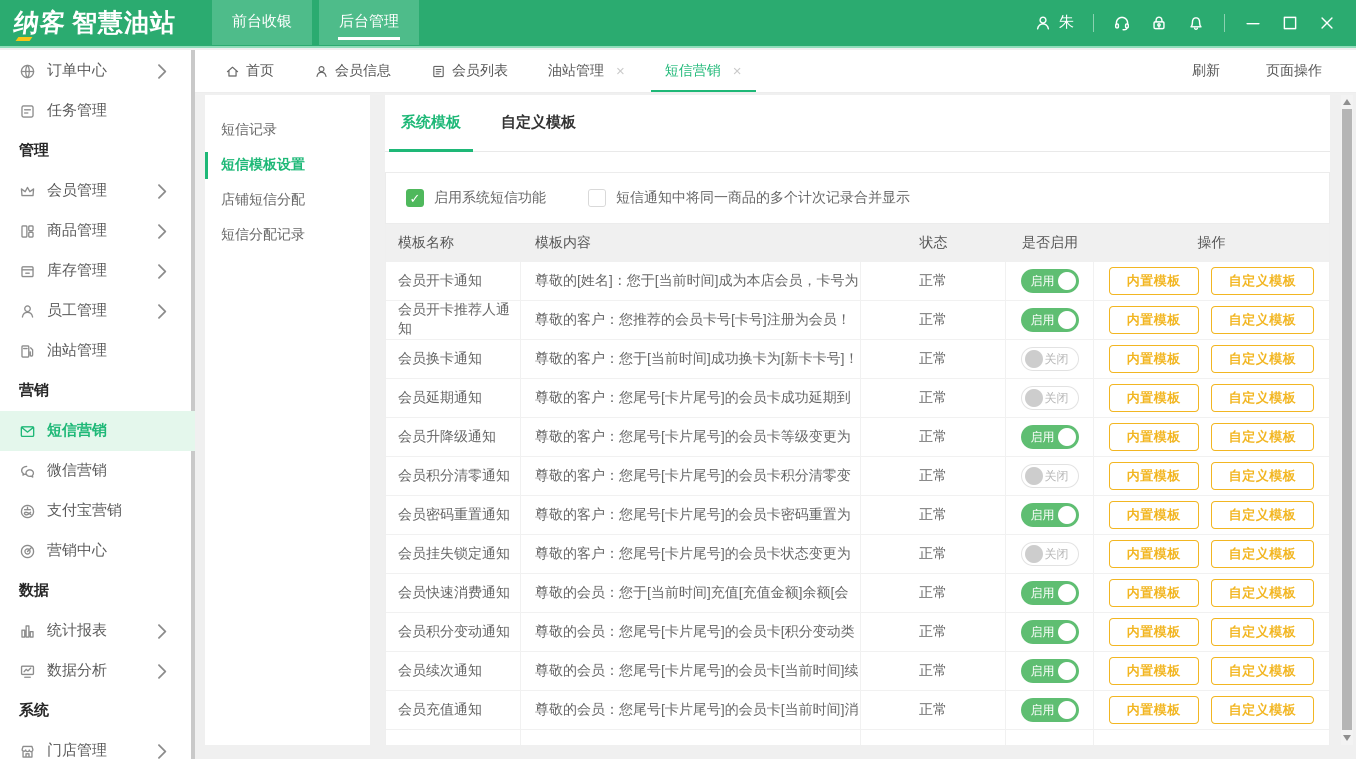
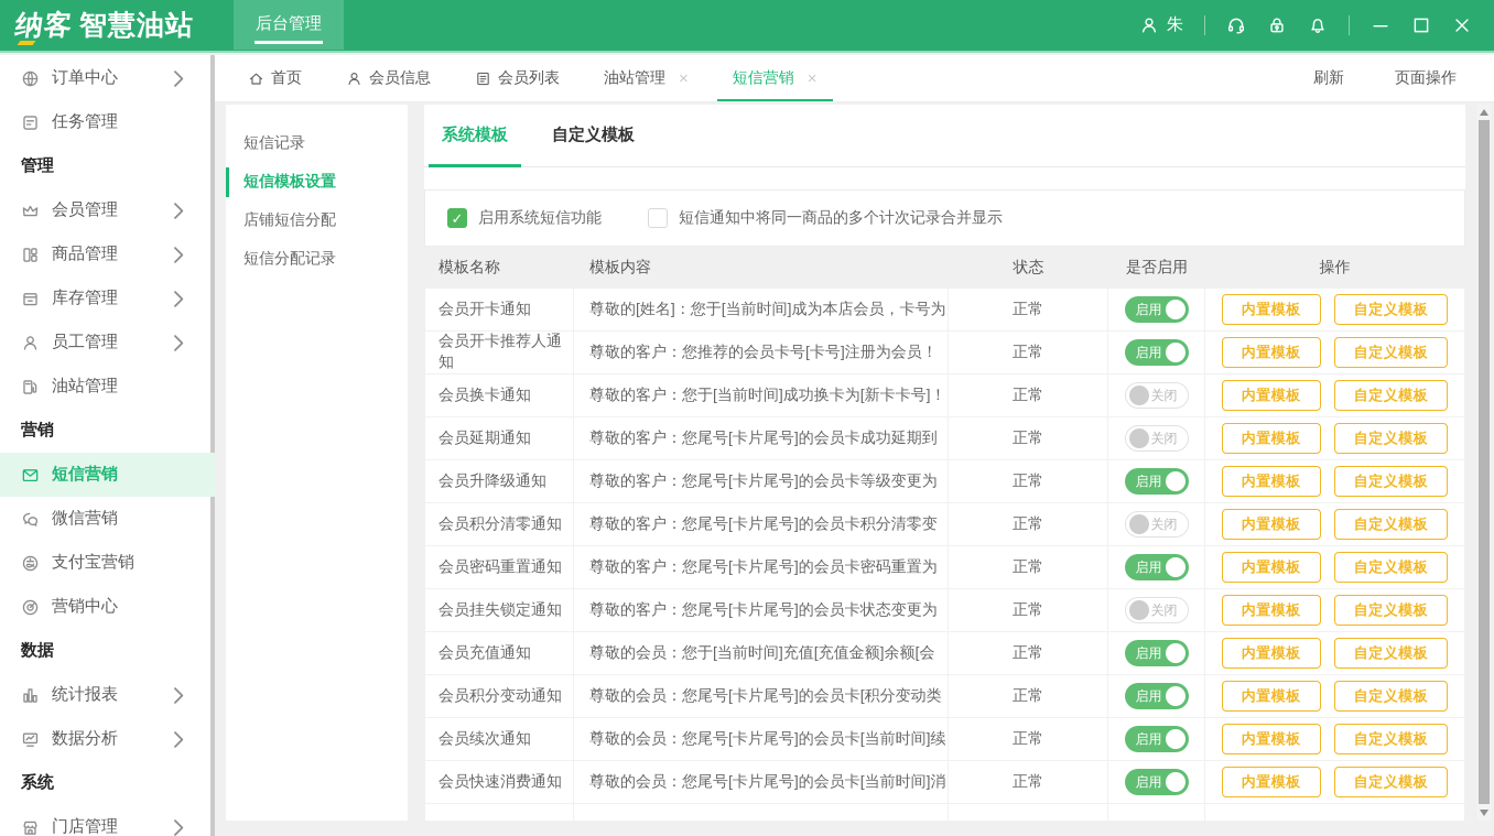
- 前台收银
  后台管理
  朱
  订单中心
  任务管理
  管理
  会员管理
  商品管理
  库存管理
  员工管理
  油站管理
  营销
  短信营销
  微信营销
  支付宝营销
  营销中心
  数据
  统计报表
  数据分析
  系统
  门店管理
  首页
  会员信息
  会员列表
  油站管理
  ×
  短信营销
  ×
  刷新
  页面操作
  短信记录
  短信模板设置
  店铺短信分配
  短信分配记录
  系统模板
  自定义模板
  ✓
  启用系统短信功能
  短信通知中将同一商品的多个计次记录合并显示
  模板名称
  模板内容
  状态
  是否启用
  操作
  会员开卡通知
  尊敬的[姓名]：您于[当前时间]成为本店会员，卡号为
  正常
  启用
  内置模板
  自定义模板
  会员开卡推荐人通知
  尊敬的客户：您推荐的会员卡号[卡号]注册为会员！
  正常
  启用
  内置模板
  自定义模板
  会员换卡通知
  尊敬的客户：您于[当前时间]成功换卡为[新卡卡号]！
  正常
  关闭
  内置模板
  自定义模板
  会员延期通知
  尊敬的客户：您尾号[卡片尾号]的会员卡成功延期到
  正常
  关闭
  内置模板
  自定义模板
  会员升降级通知
  尊敬的客户：您尾号[卡片尾号]的会员卡等级变更为
  正常
  启用
  内置模板
  自定义模板
  会员积分清零通知
  尊敬的客户：您尾号[卡片尾号]的会员卡积分清零变
  正常
  关闭
  内置模板
  自定义模板
  会员密码重置通知
  尊敬的客户：您尾号[卡片尾号]的会员卡密码重置为
  正常
  启用
  内置模板
  自定义模板
  会员挂失锁定通知
  尊敬的客户：您尾号[卡片尾号]的会员卡状态变更为
  正常
  关闭
  内置模板
  自定义模板
- 会员快速消费通知
+ 会员充值通知
  尊敬的会员：您于[当前时间]充值[充值金额]余额[会
  正常
  启用
  内置模板
  自定义模板
  会员积分变动通知
  尊敬的会员：您尾号[卡片尾号]的会员卡[积分变动类
  正常
  启用
  内置模板
  自定义模板
  会员续次通知
  尊敬的会员：您尾号[卡片尾号]的会员卡[当前时间]续
  正常
  启用
  内置模板
  自定义模板
- 会员充值通知
+ 会员快速消费通知
  尊敬的会员：您尾号[卡片尾号]的会员卡[当前时间]消
  正常
  启用
  内置模板
  自定义模板
